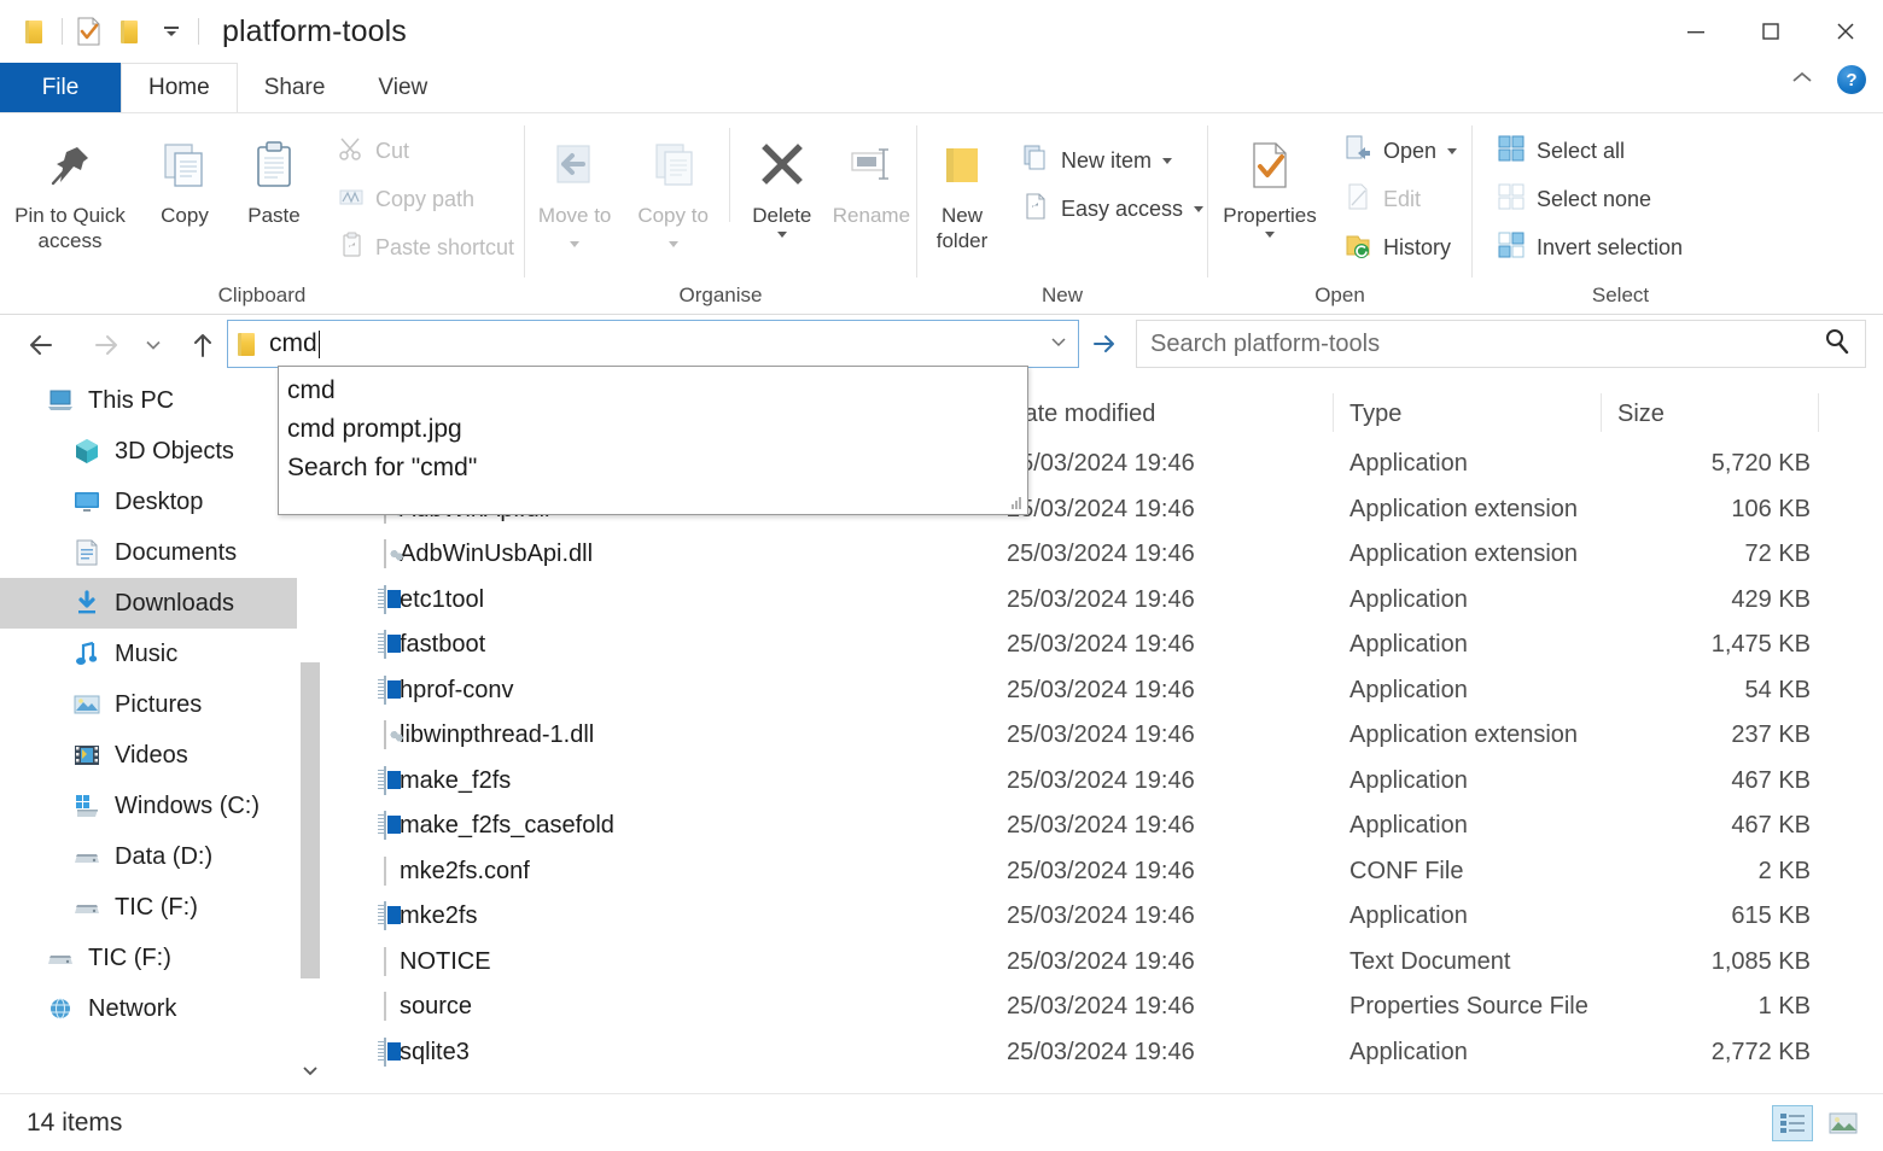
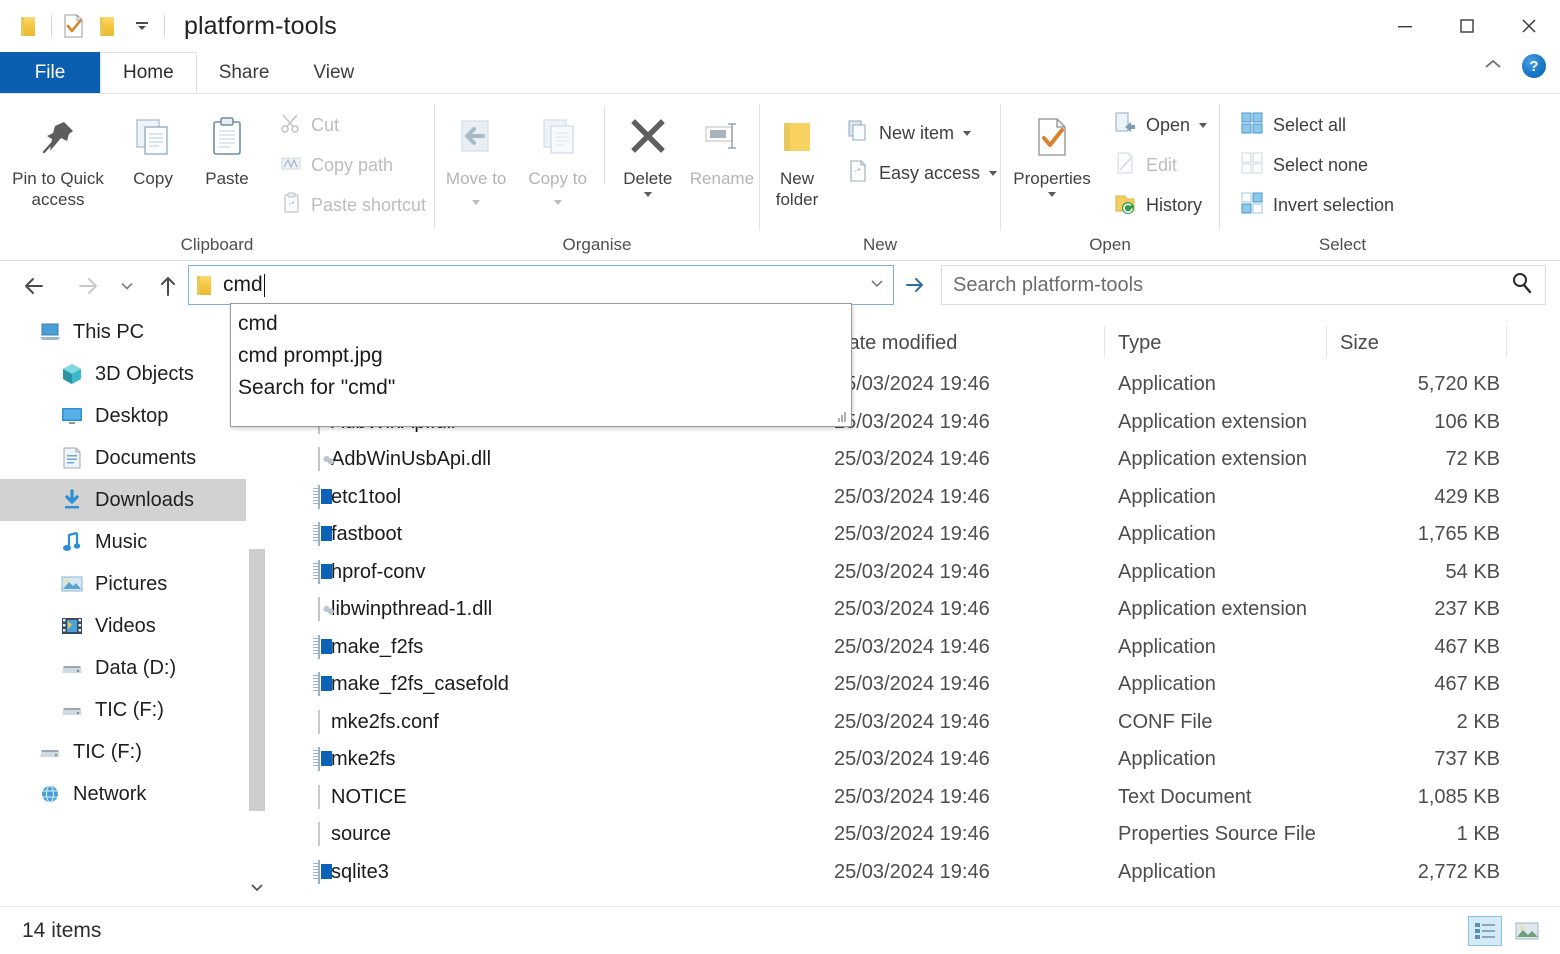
  platform-tools
  File
  Home
  Share
  View
  ?
  Pin to Quick access
  Copy
  Paste
  Cut
  Copy path
  Paste shortcut
  Clipboard
  Move to
  Copy to
  Delete
  Rename
  Organise
  New
  folder
  New item
  Easy access
  New
  Properties
  Open
  Edit
  History
  Open
  Select all
  Select none
  Invert selection
  Select
  cmd
  Search platform-tools
  ate modified
  Type
  Size
  /03/2024 19:46
  Application
  5,720 KB
  /03/2024 19:46
  Application extension
  106 KB
  AdbWinUsbApi.dll
  25/03/2024 19:46
  Application extension
  72 KB
  etc1tool
  25/03/2024 19:46
  Application
  429 KB
  fastboot
  25/03/2024 19:46
  Application
- 1,475 KB
+ 1,765 KB
  hprof-conv
  25/03/2024 19:46
  Application
  54 KB
  ibwinpthread-1.dll
  25/03/2024 19:46
  Application extension
  237 KB
  make_f2fs
  25/03/2024 19:46
  Application
  467 KB
  make_f2fs_casefold
  25/03/2024 19:46
  Application
  467 KB
  mke2fs.conf
  25/03/2024 19:46
  CONF File
  2 KB
  mke2fs
  25/03/2024 19:46
  Application
- 615 KB
+ 737 KB
  NOTICE
  25/03/2024 19:46
  Text Document
  1,085 KB
  source
  25/03/2024 19:46
  Properties Source File
  1 KB
  sqlite3
  25/03/2024 19:46
  Application
  2,772 KB
  This PC
  3D Objects
  Desktop
  Documents
  Downloads
  Music
  Pictures
  Videos
- Windows (C:)
  Data (D:)
  TIC (F:)
  TIC (F:)
  Network
  cmd
  cmd prompt.jpg
  Search for "cmd"
  14 items
